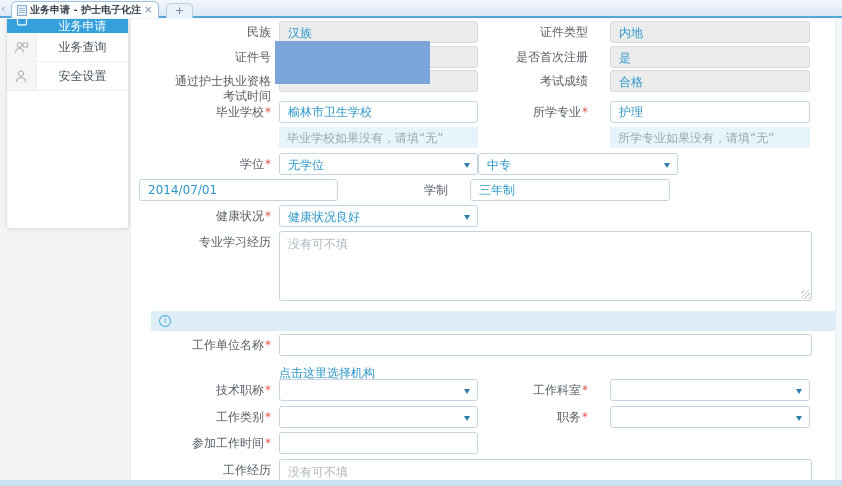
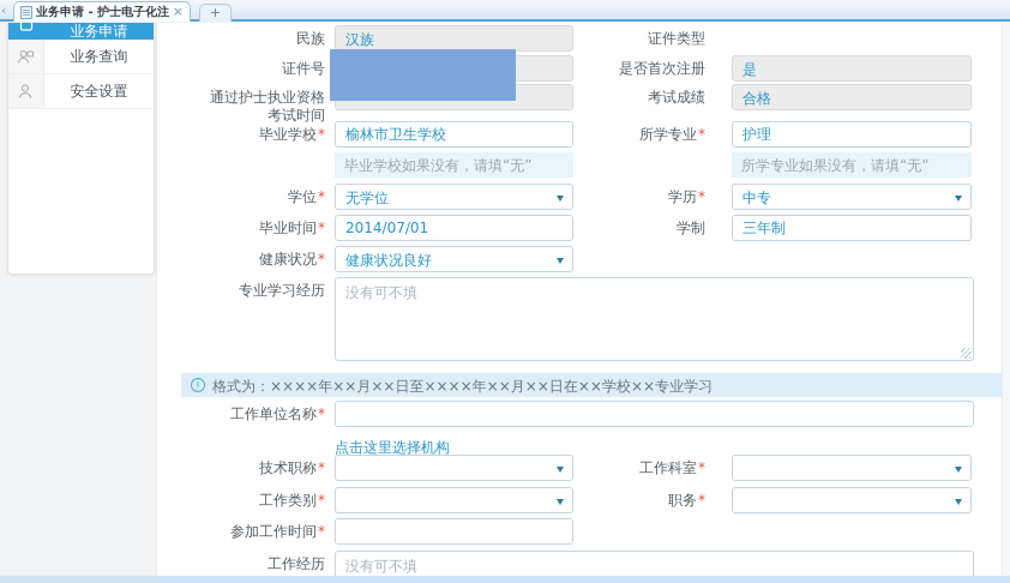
  ‹
  业务申请 - 护士电子化注
  ×
  +
  业务申请
  业务查询
  安全设置
  民族
  汉族
  证件类型
- 内地
  证件号
  是否首次注册
  是
  通过护士执业资格
  考试时间
  考试成绩
  合格
  毕业学校*
  榆林市卫生学校
  所学专业*
  护理
  毕业学校如果没有，请填“无”
  所学专业如果没有，请填“无”
  学位*
  无学位
+ 学历*
  中专
+ 毕业时间*
  2014/07/01
  学制
  三年制
  健康状况*
  健康状况良好
  专业学习经历
  没有可不填
  i
+ 格式为：××××年××月××日至××××年××月××日在××学校××专业学习
  工作单位名称*
  点击这里选择机构
  技术职称*
  工作科室*
  工作类别*
  职务*
  参加工作时间*
  工作经历
  没有可不填
